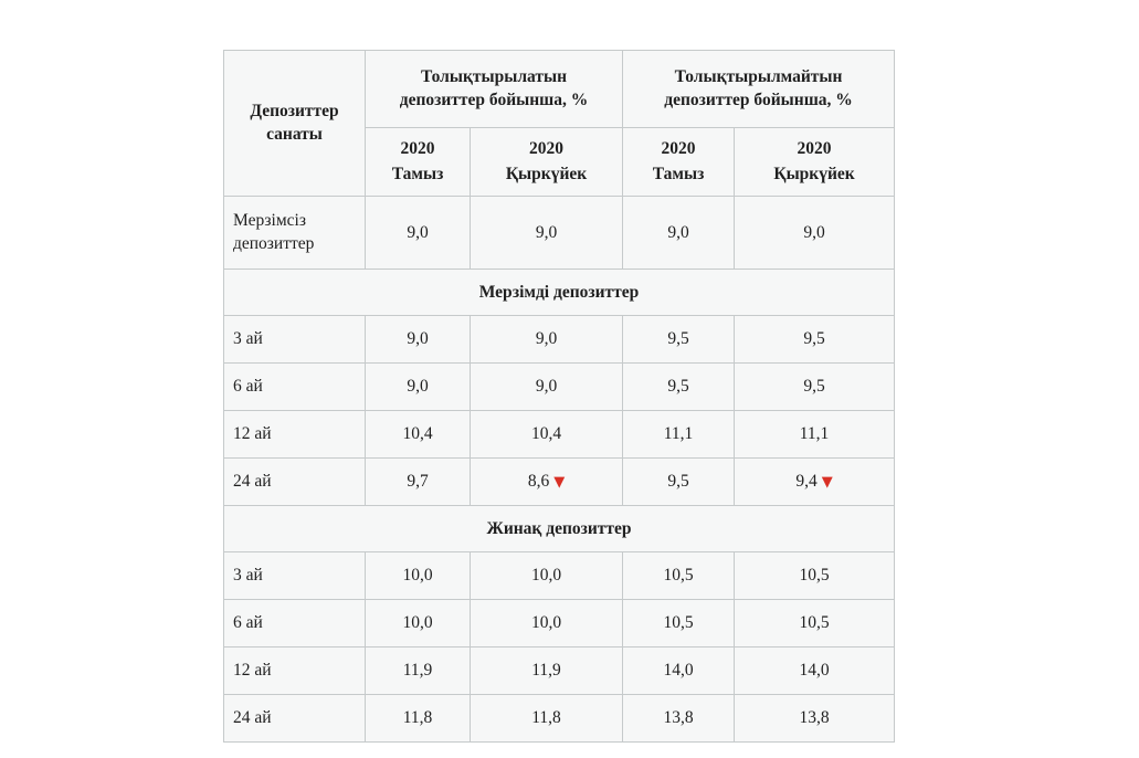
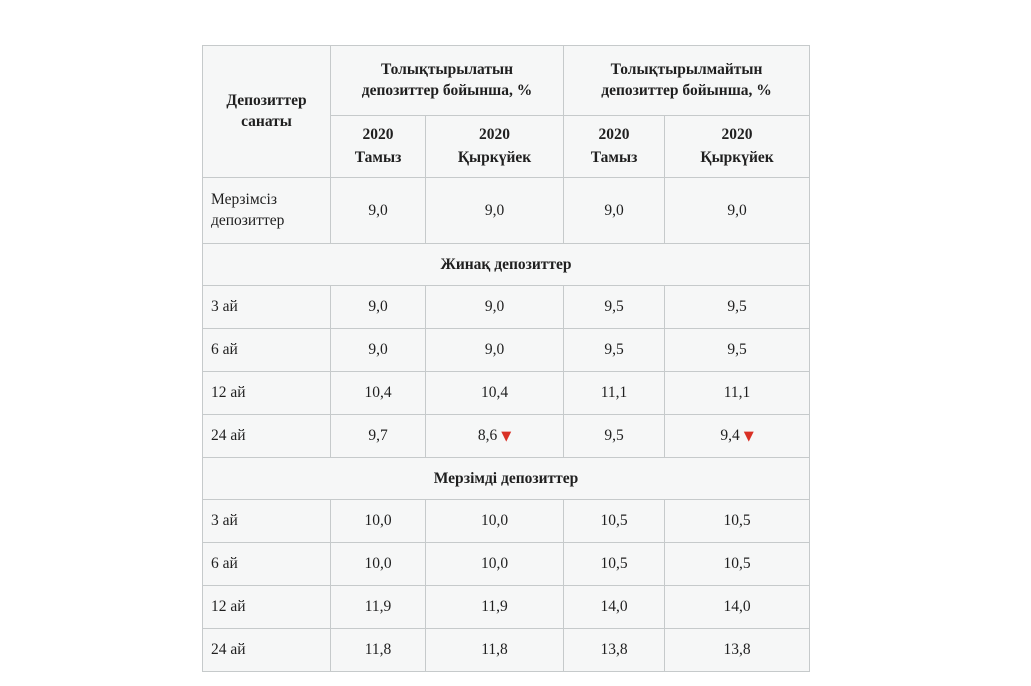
  Депозиттер санаты	Толықтырылатын депозиттер бойынша, %	Толықтырылмайтын депозиттер бойынша, %
  2020 Тамыз	2020 Қыркүйек	2020 Тамыз	2020 Қыркүйек
  Мерзімсіз депозиттер	9,0	9,0	9,0	9,0
- Мерзімді депозиттер
+ Жинақ депозиттер
  3 ай	9,0	9,0	9,5	9,5
  6 ай	9,0	9,0	9,5	9,5
  12 ай	10,4	10,4	11,1	11,1
  24 ай	9,7	8,6 ▼	9,5	9,4 ▼
- Жинақ депозиттер
+ Мерзімді депозиттер
  3 ай	10,0	10,0	10,5	10,5
  6 ай	10,0	10,0	10,5	10,5
  12 ай	11,9	11,9	14,0	14,0
  24 ай	11,8	11,8	13,8	13,8
